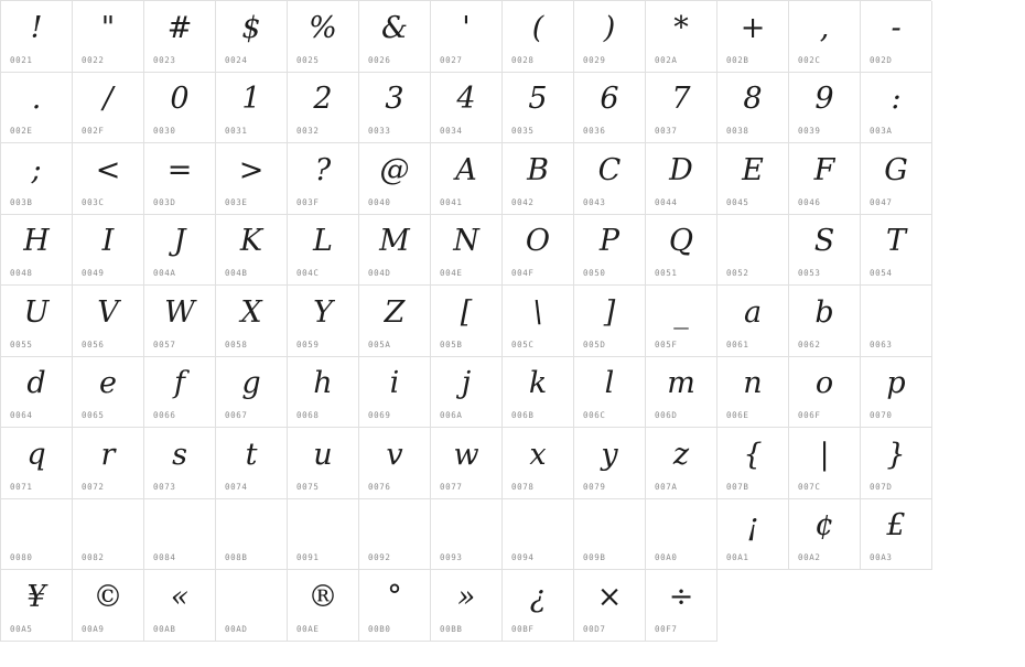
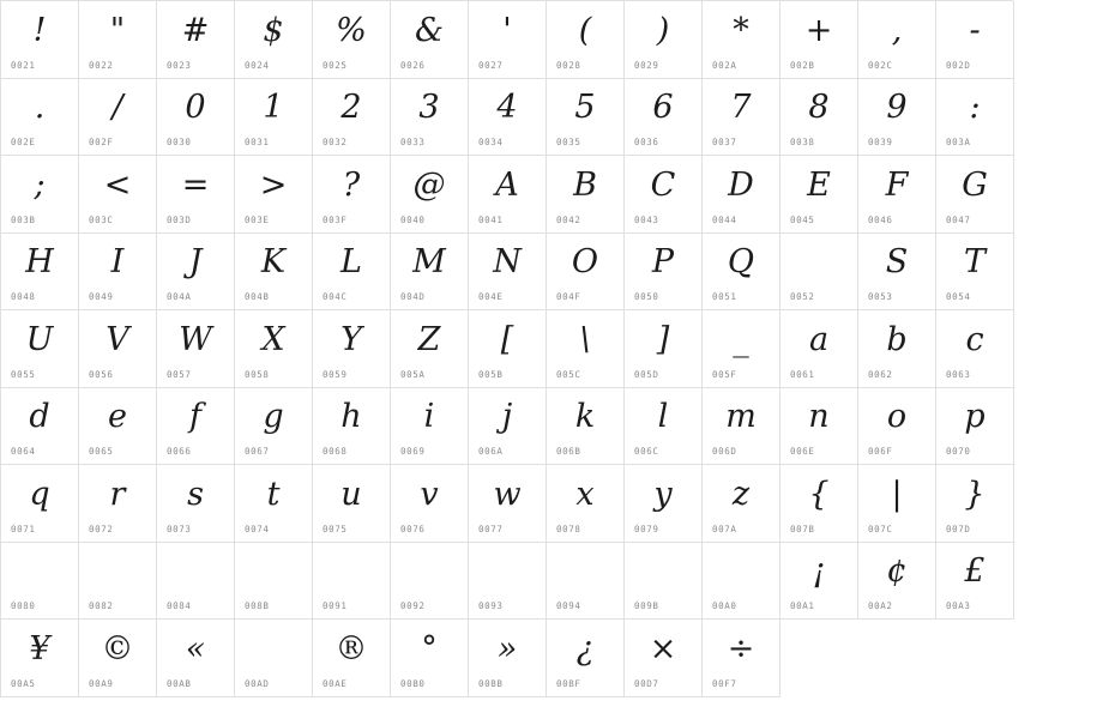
  !
  0021
  "
  0022
  #
  0023
  $
  0024
  %
  0025
  &
  0026
  '
  0027
  (
  0028
  )
  0029
  *
  002A
  +
  002B
  ,
  002C
  -
  002D
  .
  002E
  /
  002F
  0
  0030
  1
  0031
  2
  0032
  3
  0033
  4
  0034
  5
  0035
  6
  0036
  7
  0037
  8
  0038
  9
  0039
  :
  003A
  ;
  003B
  <
  003C
  =
  003D
  >
  003E
  ?
  003F
  @
  0040
  A
  0041
  B
  0042
  C
  0043
  D
  0044
  E
  0045
  F
  0046
  G
  0047
  H
  0048
  I
  0049
  J
  004A
  K
  004B
  L
  004C
  M
  004D
  N
  004E
  O
  004F
  P
  0050
  Q
  0051
  0052
  S
  0053
  T
  0054
  U
  0055
  V
  0056
  W
  0057
  X
  0058
  Y
  0059
  Z
  005A
  [
  005B
  \
  005C
  ]
  005D
  _
  005F
  a
  0061
  b
  0062
+ c
  0063
  d
  0064
  e
  0065
  f
  0066
  g
  0067
  h
  0068
  i
  0069
  j
  006A
  k
  006B
  l
  006C
  m
  006D
  n
  006E
  o
  006F
  p
  0070
  q
  0071
  r
  0072
  s
  0073
  t
  0074
  u
  0075
  v
  0076
  w
  0077
  x
  0078
  y
  0079
  z
  007A
  {
  007B
  |
  007C
  }
  007D
  0080
  0082
  0084
  008B
  0091
  0092
  0093
  0094
  009B
  00A0
  ¡
  00A1
  ¢
  00A2
  £
  00A3
  ¥
  00A5
  ©
  00A9
  «
  00AB
  00AD
  ®
  00AE
  °
  00B0
  »
  00BB
  ¿
  00BF
  ×
  00D7
  ÷
  00F7
